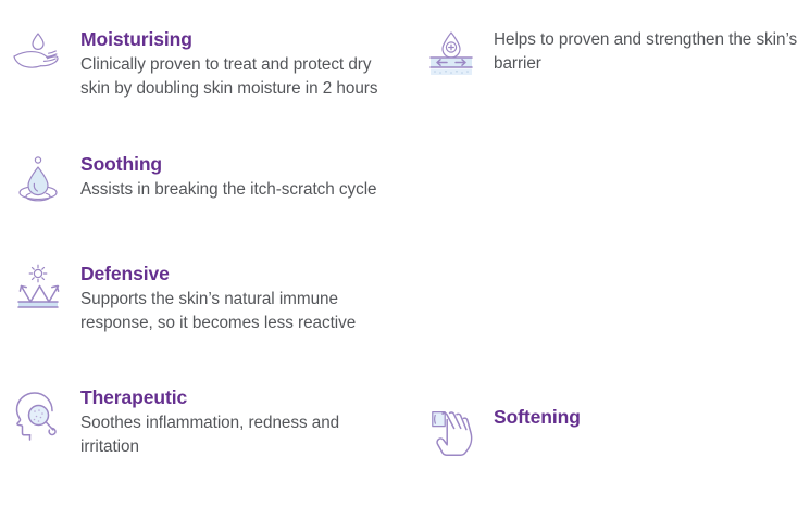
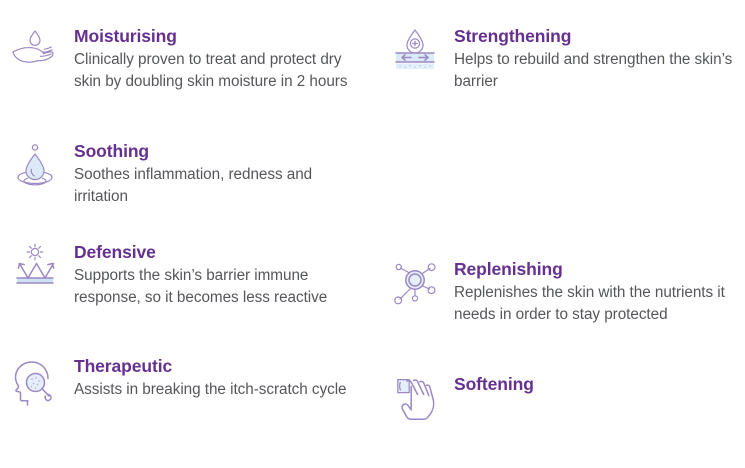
  Moisturising
  Clinically proven to treat and protect dry skin by doubling skin moisture in 2 hours
  Soothing
- Assists in breaking the itch-scratch cycle
+ Soothes inflammation, redness and irritation
  Defensive
- Supports the skin’s natural immune response, so it becomes less reactive
+ Supports the skin’s barrier immune response, so it becomes less reactive
  Therapeutic
- Soothes inflammation, redness and irritation
+ Assists in breaking the itch-scratch cycle
+ Strengthening
- Helps to proven and strengthen the skin’s barrier
+ Helps to rebuild and strengthen the skin’s barrier
+ Replenishing
+ Replenishes the skin with the nutrients it needs in order to stay protected
  Softening
